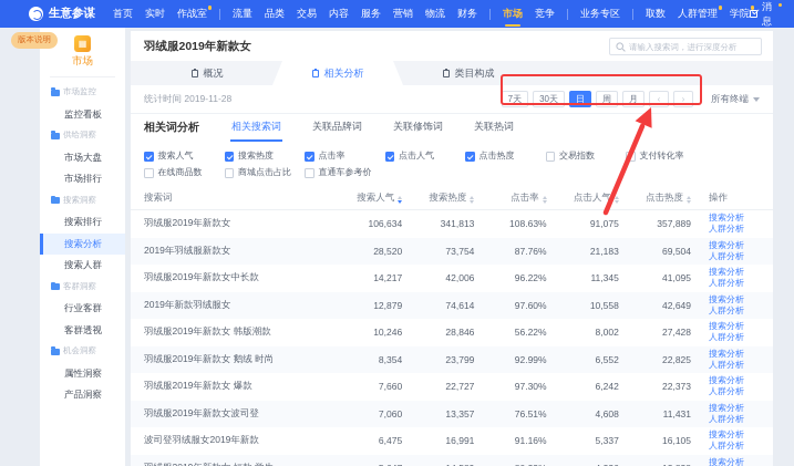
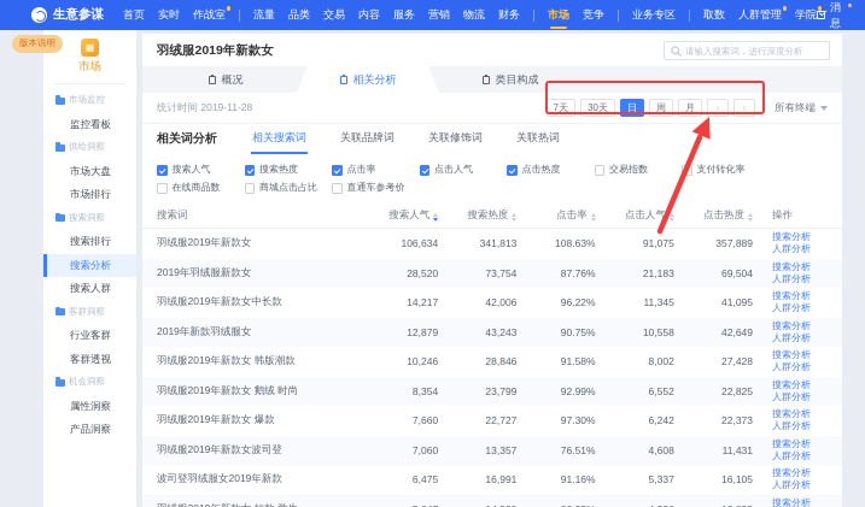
  生意参谋
  首页
  实时
  作战室
  流量
  品类
  交易
  内容
  服务
  营销
  物流
  财务
  市场
  竞争
  业务专区
  取数
  人群管理
  学院
  消息
  版本说明
  ▦
  市场
  市场监控
  监控看板
  供给洞察
  市场大盘
  市场排行
  搜索洞察
  搜索排行
  搜索分析
  搜索人群
  客群洞察
  行业客群
  客群透视
  机会洞察
  属性洞察
  产品洞察
  羽绒服2019年新款女
  请输入搜索词，进行深度分析
  概况
  相关分析
  类目构成
  统计时间 2019-11-28
  7天
  30天
  日
  周
  月
  ‹
  ›
  所有终端
  相关词分析
  相关搜索词
  关联品牌词
  关联修饰词
  关联热词
  搜索人气
  搜索热度
  点击率
  点击人气
  点击热度
  交易指数
  支付转化率
  在线商品数
  商城点击占比
  直通车参考价
  搜索词
  搜索人气
  搜索热度
  点击率
  点击人气
  点击热度
  操作
  羽绒服2019年新款女
  106,634
  341,813
  108.63%
  91,075
  357,889
  搜索分析
  人群分析
  2019年羽绒服新款女
  28,520
  73,754
  87.76%
  21,183
  69,504
  搜索分析
  人群分析
  羽绒服2019年新款女中长款
  14,217
  42,006
  96.22%
  11,345
  41,095
  搜索分析
  人群分析
  2019年新款羽绒服女
  12,879
- 74,614
+ 43,243
- 97.60%
+ 90.75%
  10,558
  42,649
  搜索分析
  人群分析
  羽绒服2019年新款女 韩版潮款
  10,246
  28,846
- 56.22%
+ 91.58%
  8,002
  27,428
  搜索分析
  人群分析
  羽绒服2019年新款女 鹅绒 时尚
  8,354
  23,799
  92.99%
  6,552
  22,825
  搜索分析
  人群分析
  羽绒服2019年新款女 爆款
  7,660
  22,727
  97.30%
  6,242
  22,373
  搜索分析
  人群分析
  羽绒服2019年新款女波司登
  7,060
  13,357
  76.51%
  4,608
  11,431
  搜索分析
  人群分析
  波司登羽绒服女2019年新款
  6,475
  16,991
  91.16%
  5,337
  16,105
  搜索分析
  人群分析
  搜索分析
